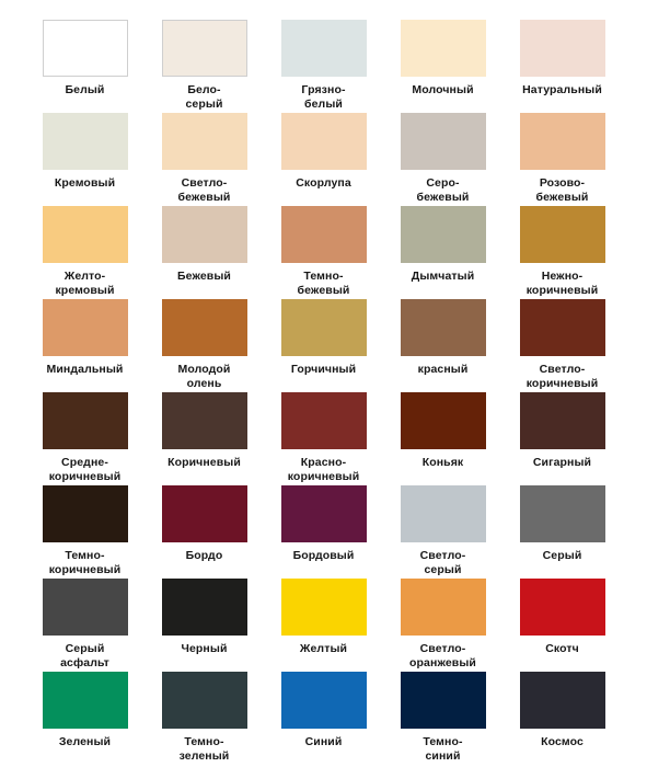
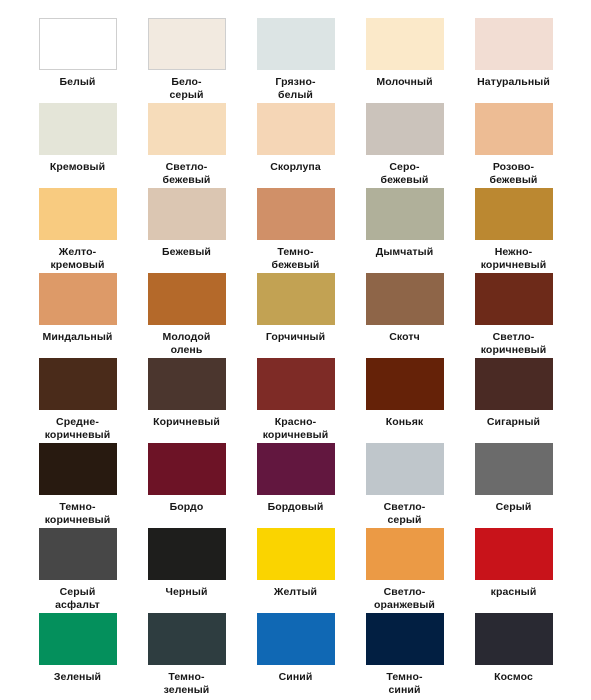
  Белый
  Бело-
  серый
  Грязно-
  белый
  Молочный
  Натуральный
  Кремовый
  Светло-
  бежевый
  Скорлупа
  Серо-
  бежевый
  Розово-
  бежевый
  Желто-
  кремовый
  Бежевый
  Темно-
  бежевый
  Дымчатый
  Нежно-
  коричневый
  Миндальный
  Молодой
  олень
  Горчичный
- красный
+ Скотч
  Светло-
  коричневый
  Средне-
  коричневый
  Коричневый
  Красно-
  коричневый
  Коньяк
  Сигарный
  Темно-
  коричневый
  Бордо
  Бордовый
  Светло-
  серый
  Серый
  Серый
  асфальт
  Черный
  Желтый
  Светло-
  оранжевый
- Скотч
+ красный
  Зеленый
  Темно-
  зеленый
  Синий
  Темно-
  синий
  Космос
